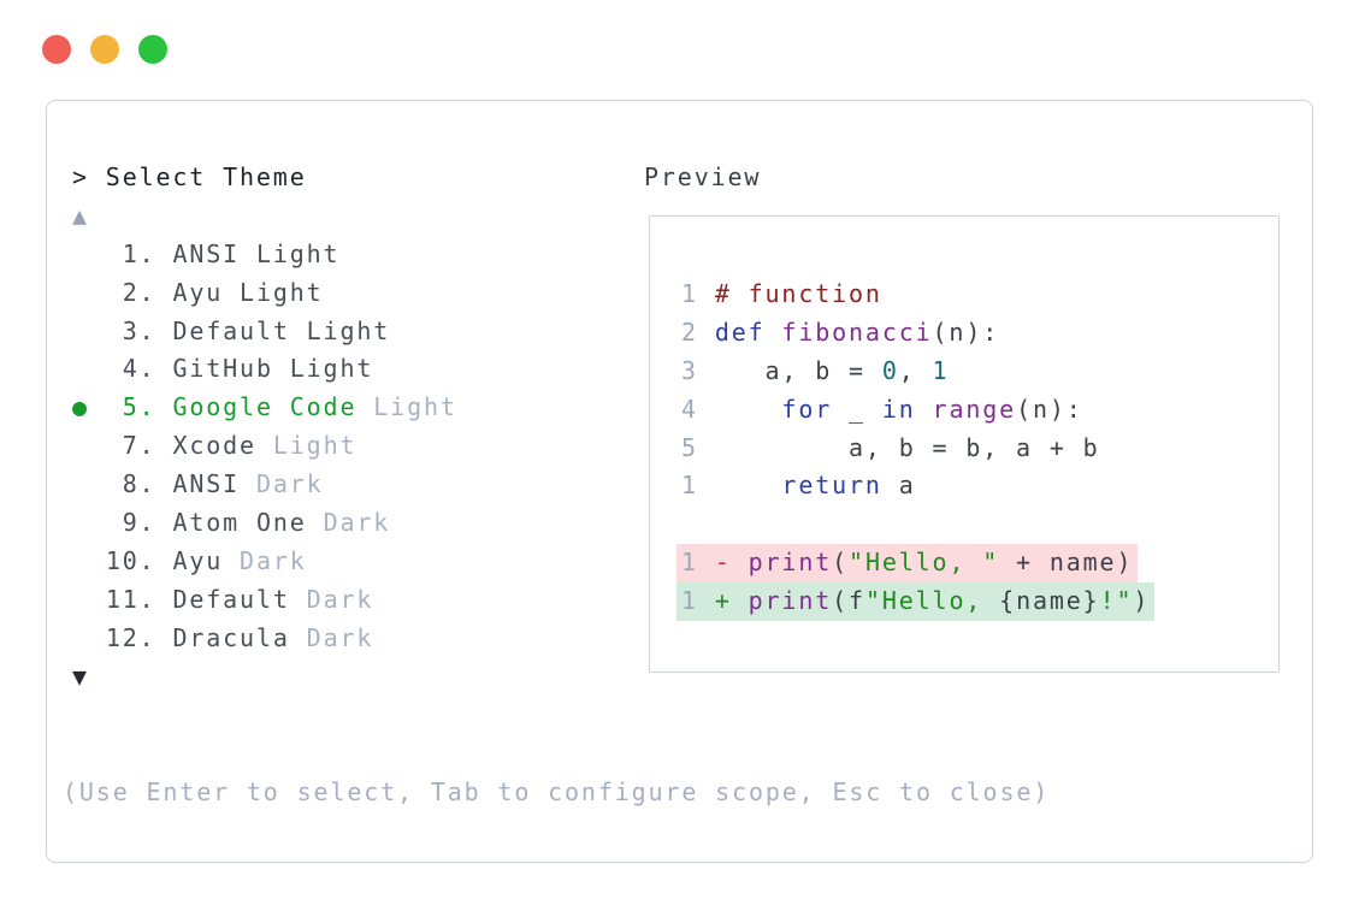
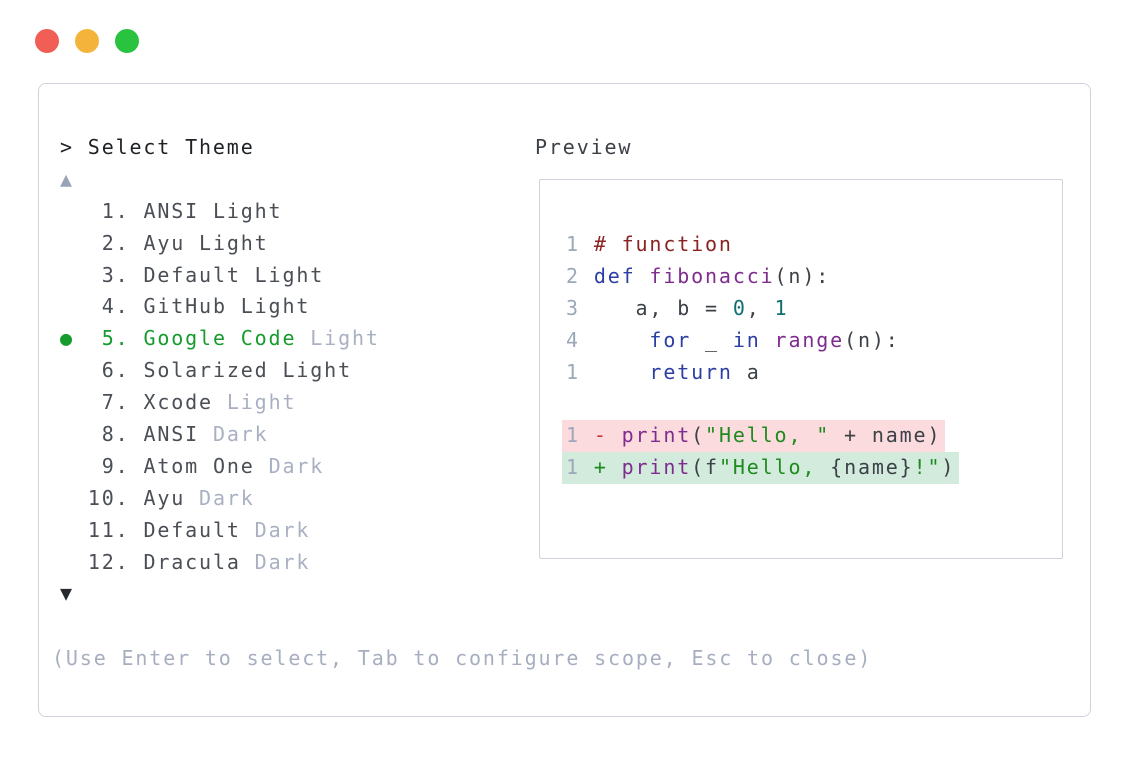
  > Select Theme
  ▲
  1.
  ANSI Light
  2.
  Ayu Light
  3.
  Default Light
  4.
  GitHub Light
  ●
  5.
  Google Code
  Light
+ 6.
+ Solarized Light
  7.
  Xcode
  Light
  8.
  ANSI
  Dark
  9.
  Atom One
  Dark
  10.
  Ayu
  Dark
  11.
  Default
  Dark
  12.
  Dracula
  Dark
  ▼
  Preview
  1 # function
  2 def fibonacci(n):
  3 a, b = 0, 1
  4 for _ in range(n):
- 5 a, b = b, a + b
  1 return a
  1 - print("Hello, " + name)
  1 + print(f"Hello, {name}!")
  (Use Enter to select, Tab to configure scope, Esc to close)
